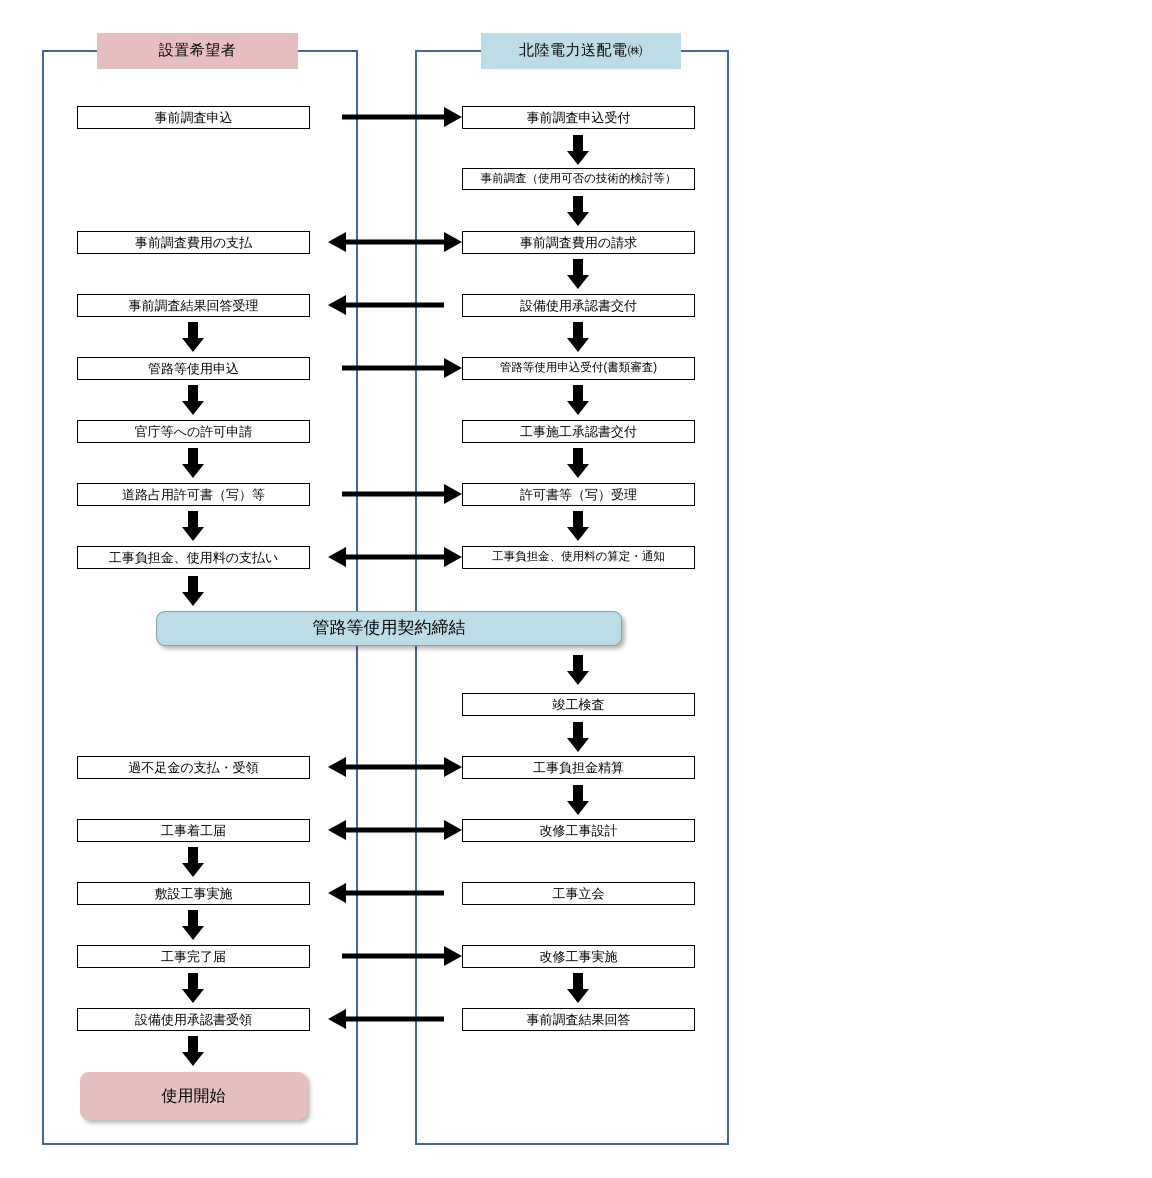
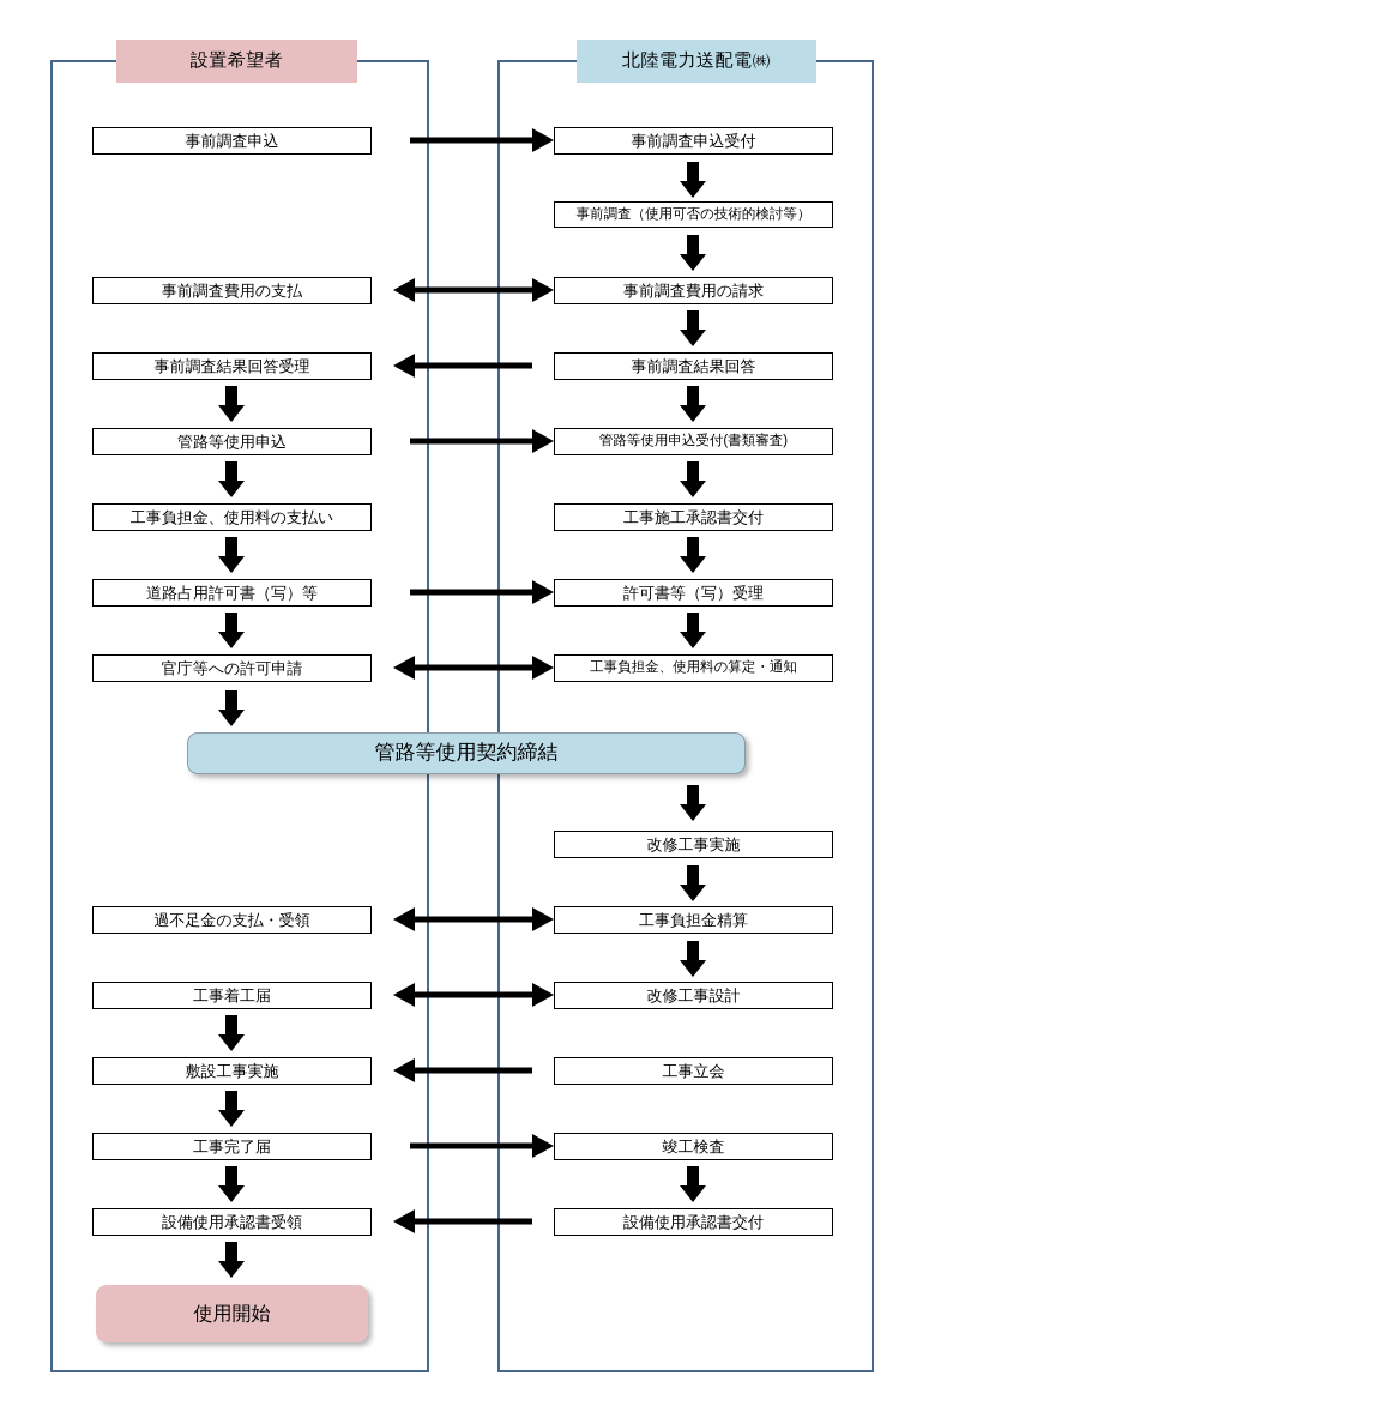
  設置希望者
  北陸電力送配電㈱
  事前調査申込
  事前調査費用の支払
  事前調査結果回答受理
  管路等使用申込
- 官庁等への許可申請
+ 工事負担金、使用料の支払い
  道路占用許可書（写）等
- 工事負担金、使用料の支払い
+ 官庁等への許可申請
  過不足金の支払・受領
  工事着工届
  敷設工事実施
  工事完了届
  設備使用承認書受領
  使用開始
  事前調査申込受付
  事前調査（使用可否の技術的検討等）
  事前調査費用の請求
- 設備使用承認書交付
+ 事前調査結果回答
  管路等使用申込受付(書類審査)
  工事施工承認書交付
  許可書等（写）受理
  工事負担金、使用料の算定・通知
- 竣工検査
+ 改修工事実施
  工事負担金精算
  改修工事設計
  工事立会
- 改修工事実施
+ 竣工検査
- 事前調査結果回答
+ 設備使用承認書交付
  管路等使用契約締結
